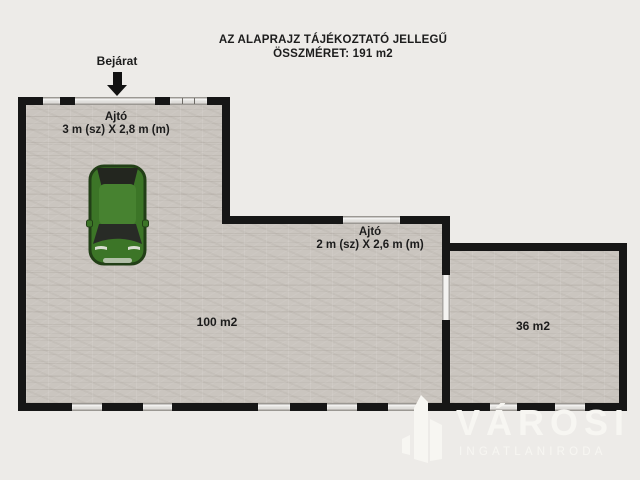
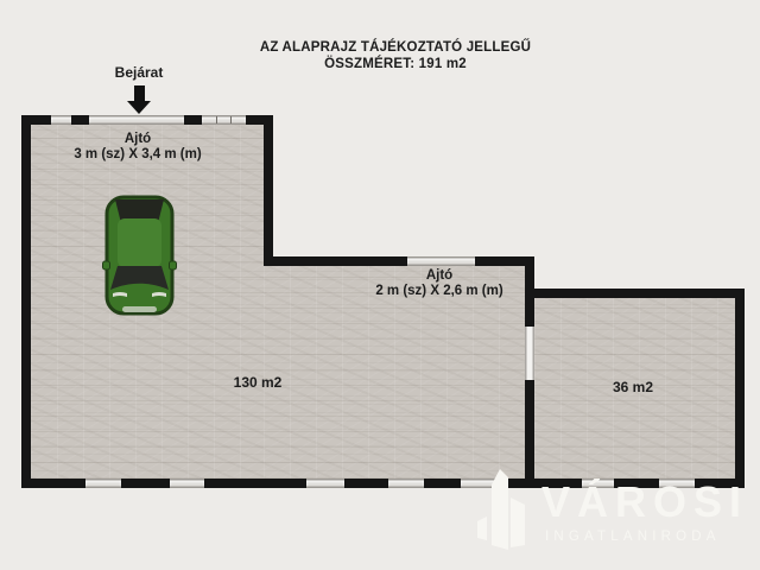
  AZ ALAPRAJZ TÁJÉKOZTATÓ JELLEGŰ
  ÖSSZMÉRET: 191 m2
  Bejárat
  Ajtó
- 3 m (sz) X 2,8 m (m)
+ 3 m (sz) X 3,4 m (m)
  Ajtó
  2 m (sz) X 2,6 m (m)
- 100 m2
+ 130 m2
  36 m2
  VÁROSI
